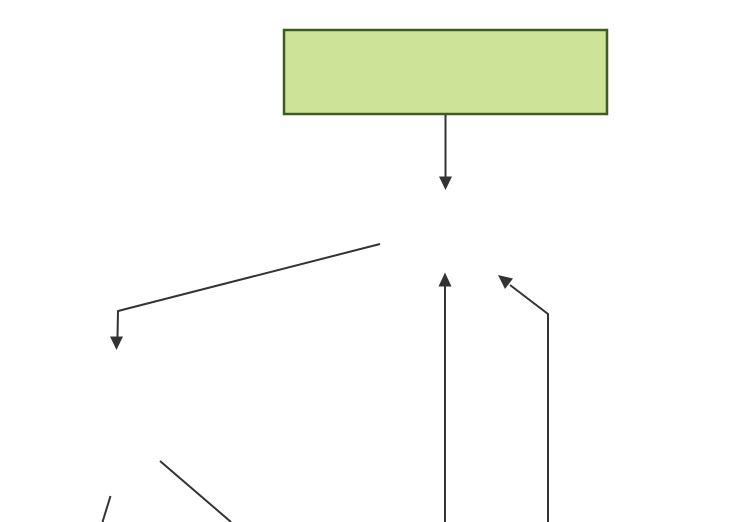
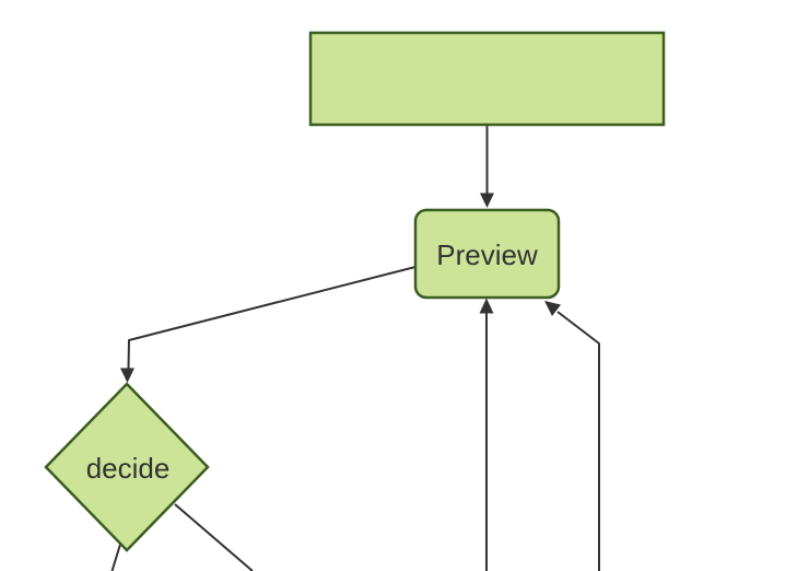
+ Preview
+ decide
